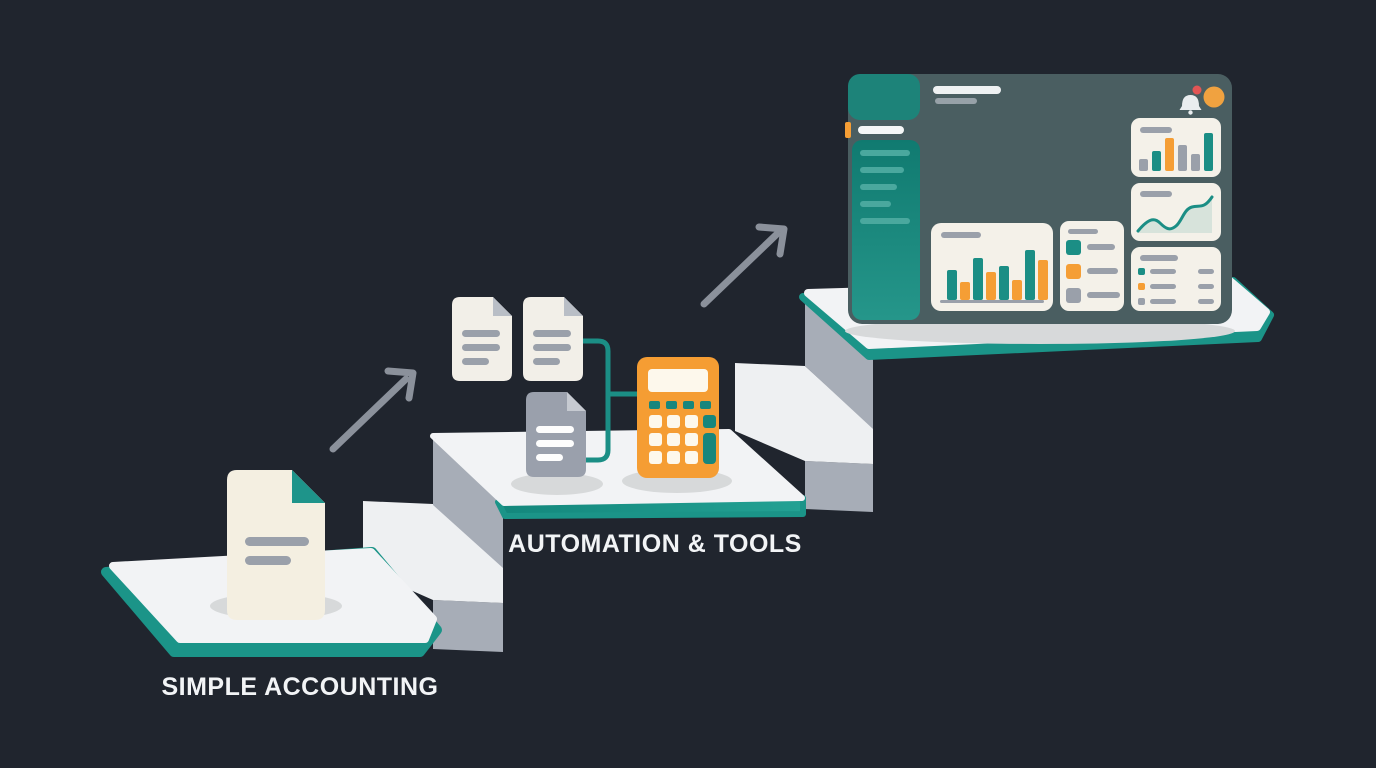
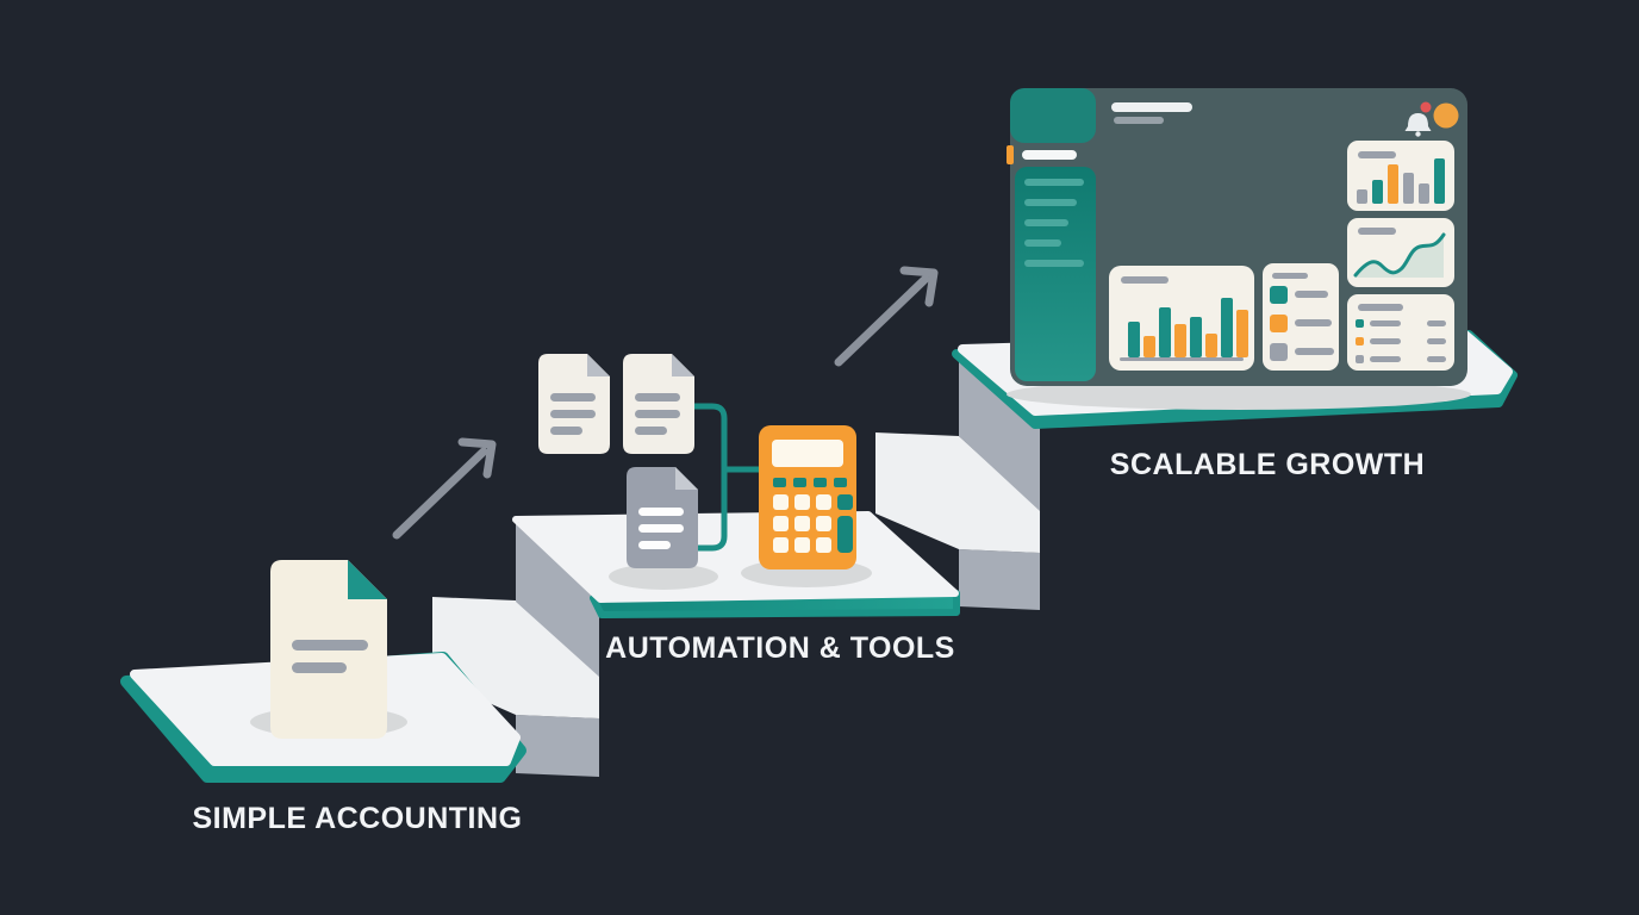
  SIMPLE ACCOUNTING
  AUTOMATION & TOOLS
+ SCALABLE GROWTH
